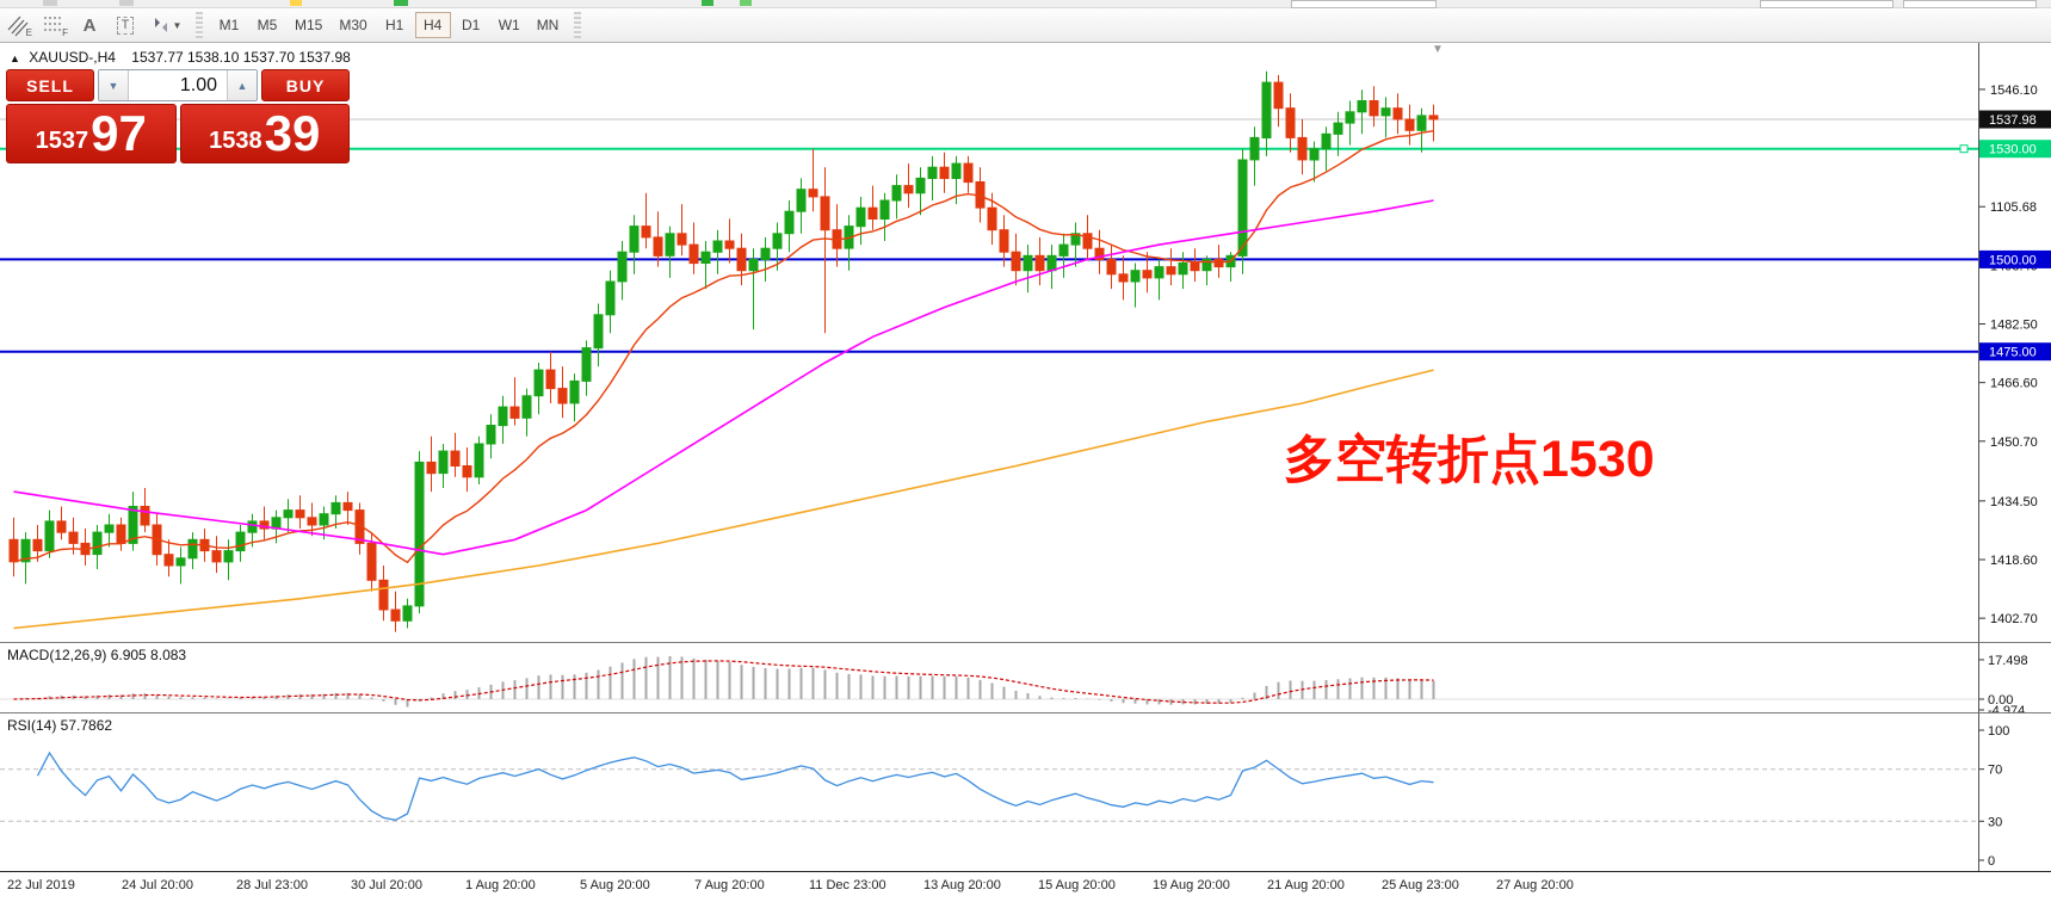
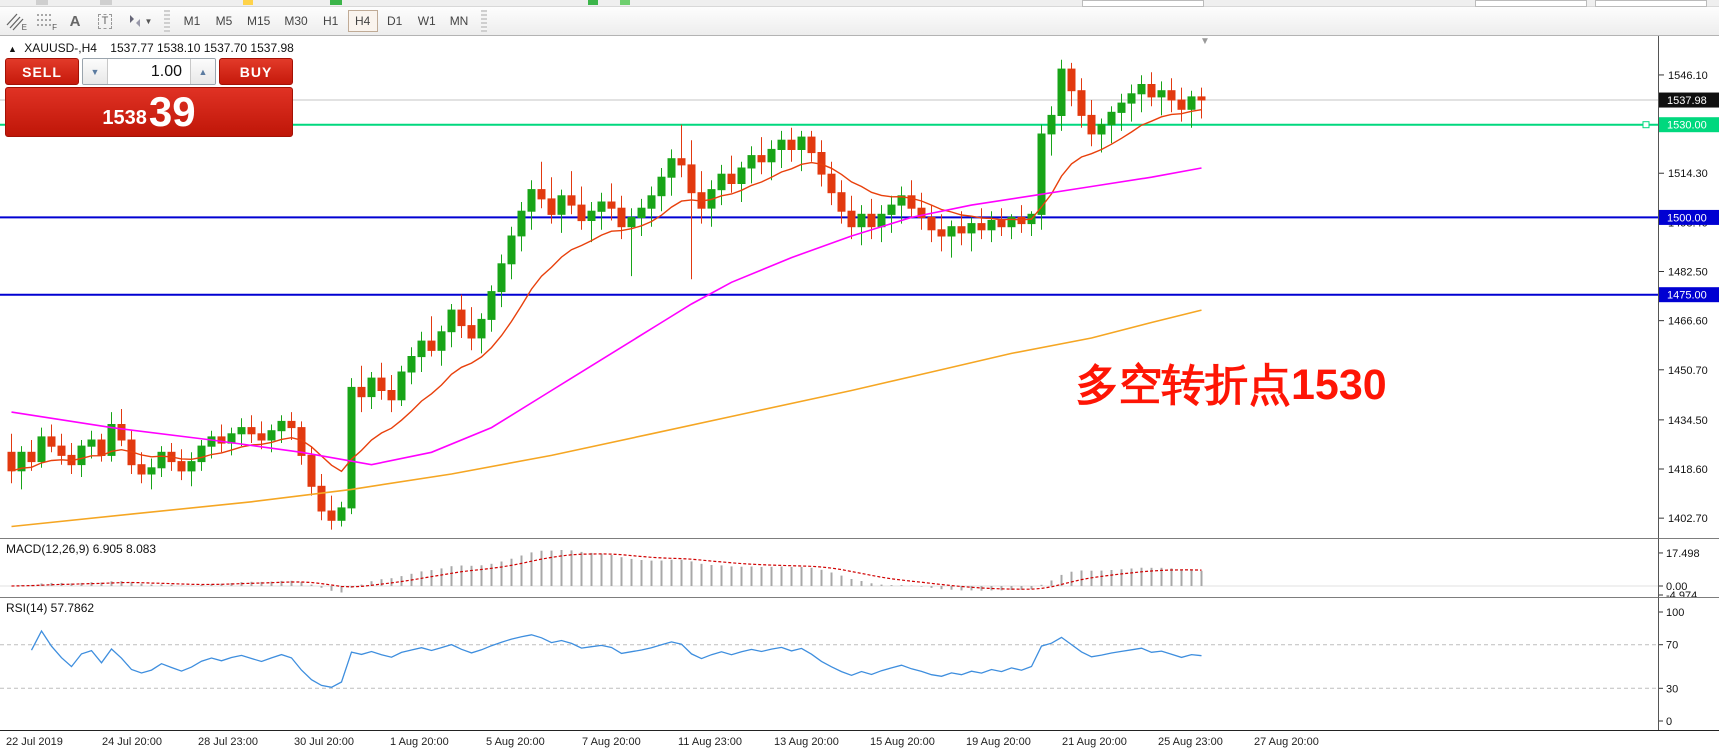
  E
  F
  A
  T
  ▼
  M1
  M5
  M15
  M30
  H1
  H4
  D1
  W1
  MN
  ▲ XAUUSD-,H4 1537.77 1538.10 1537.70 1537.98
  SELL
  ▼
  1.00
  ▲
  BUY
- 1537
- 97
  1538
  39
  多空转折点1530
  ▼
  1546.10
- 1105.68
+ 1514.30
  1482.50
  1466.60
  1450.70
  1434.50
  1418.60
  1402.70
  1537.98
  1530.00
  1500.00
  1475.00
  MACD(12,26,9) 6.905 8.083
  17.498
  0.00
  -4.974
  RSI(14) 57.7862
  100
  70
  30
  0
  22 Jul 2019
  24 Jul 20:00
  28 Jul 23:00
  30 Jul 20:00
  1 Aug 20:00
  5 Aug 20:00
  7 Aug 20:00
- 11 Dec 23:00
+ 11 Aug 23:00
  13 Aug 20:00
  15 Aug 20:00
  19 Aug 20:00
  21 Aug 20:00
  25 Aug 23:00
  27 Aug 20:00
